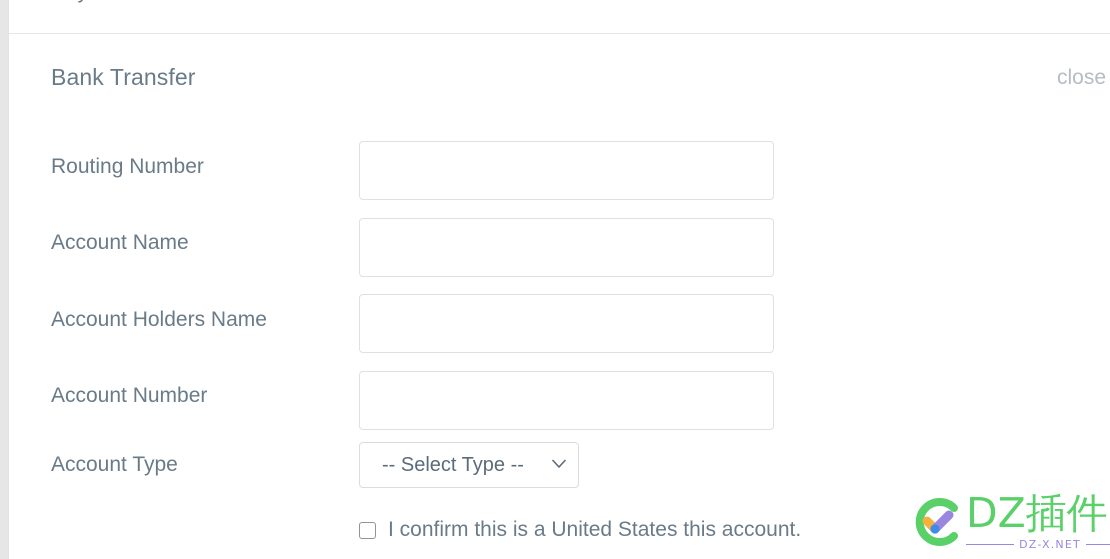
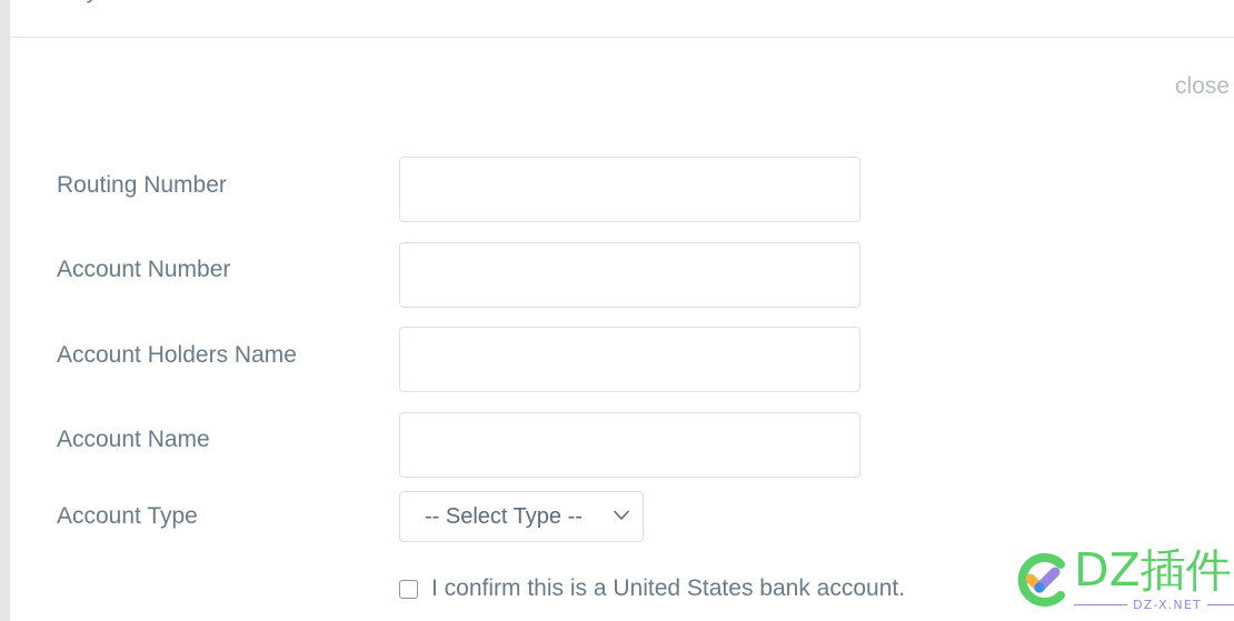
- Bank Transfer
  close
  Routing Number
- Account Name
+ Account Number
  Account Holders Name
- Account Number
+ Account Name
  Account Type
  -- Select Type --
- I confirm this is a United States this account.
+ I confirm this is a United States bank account.
  DZ插件
  DZ-X.NET
